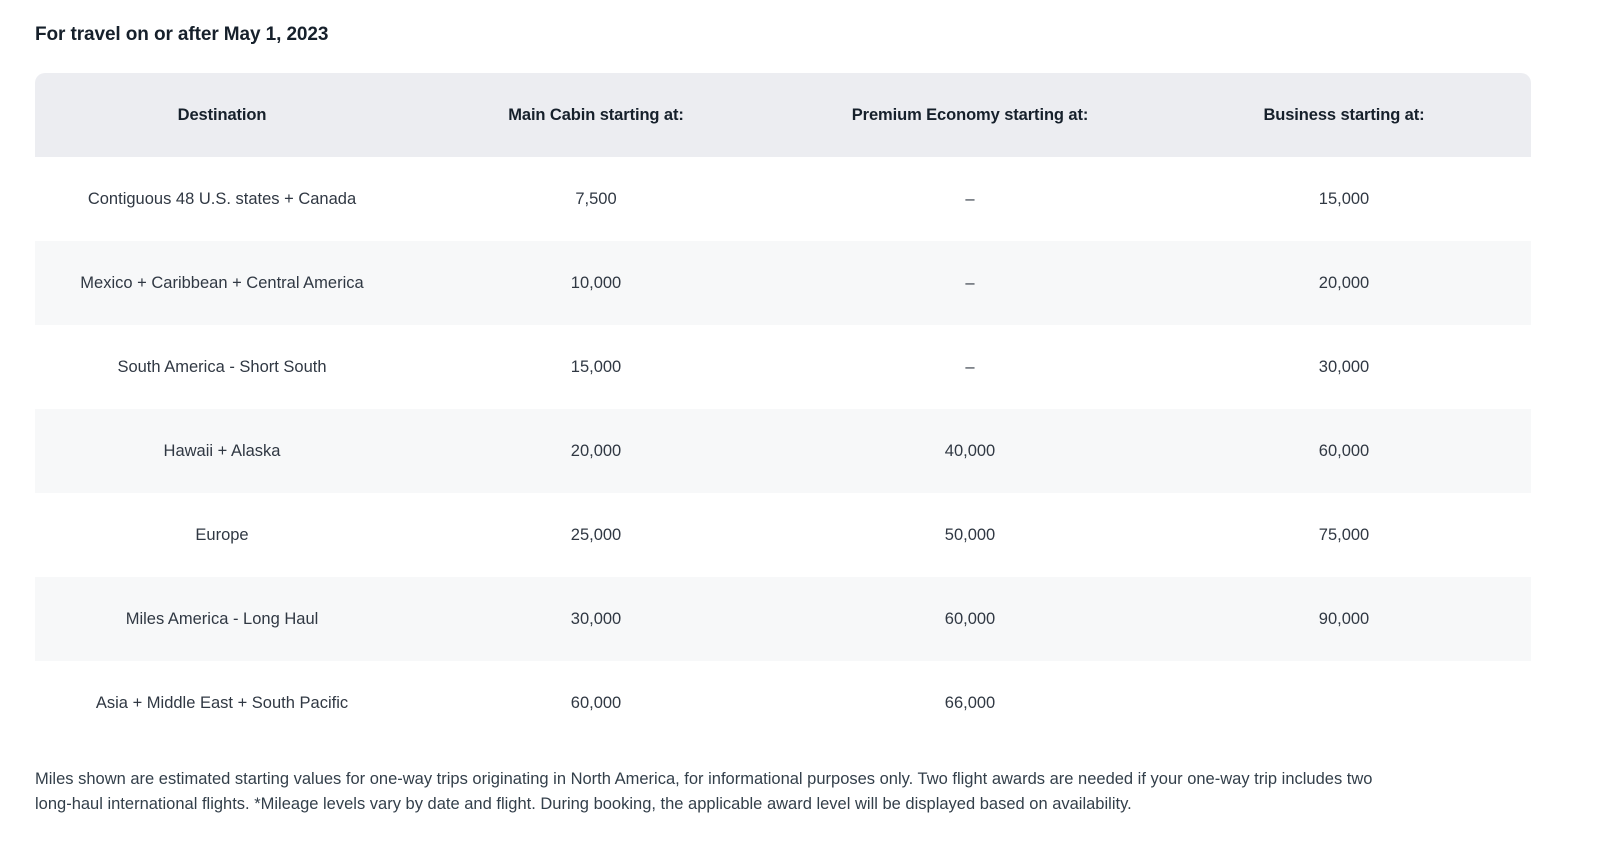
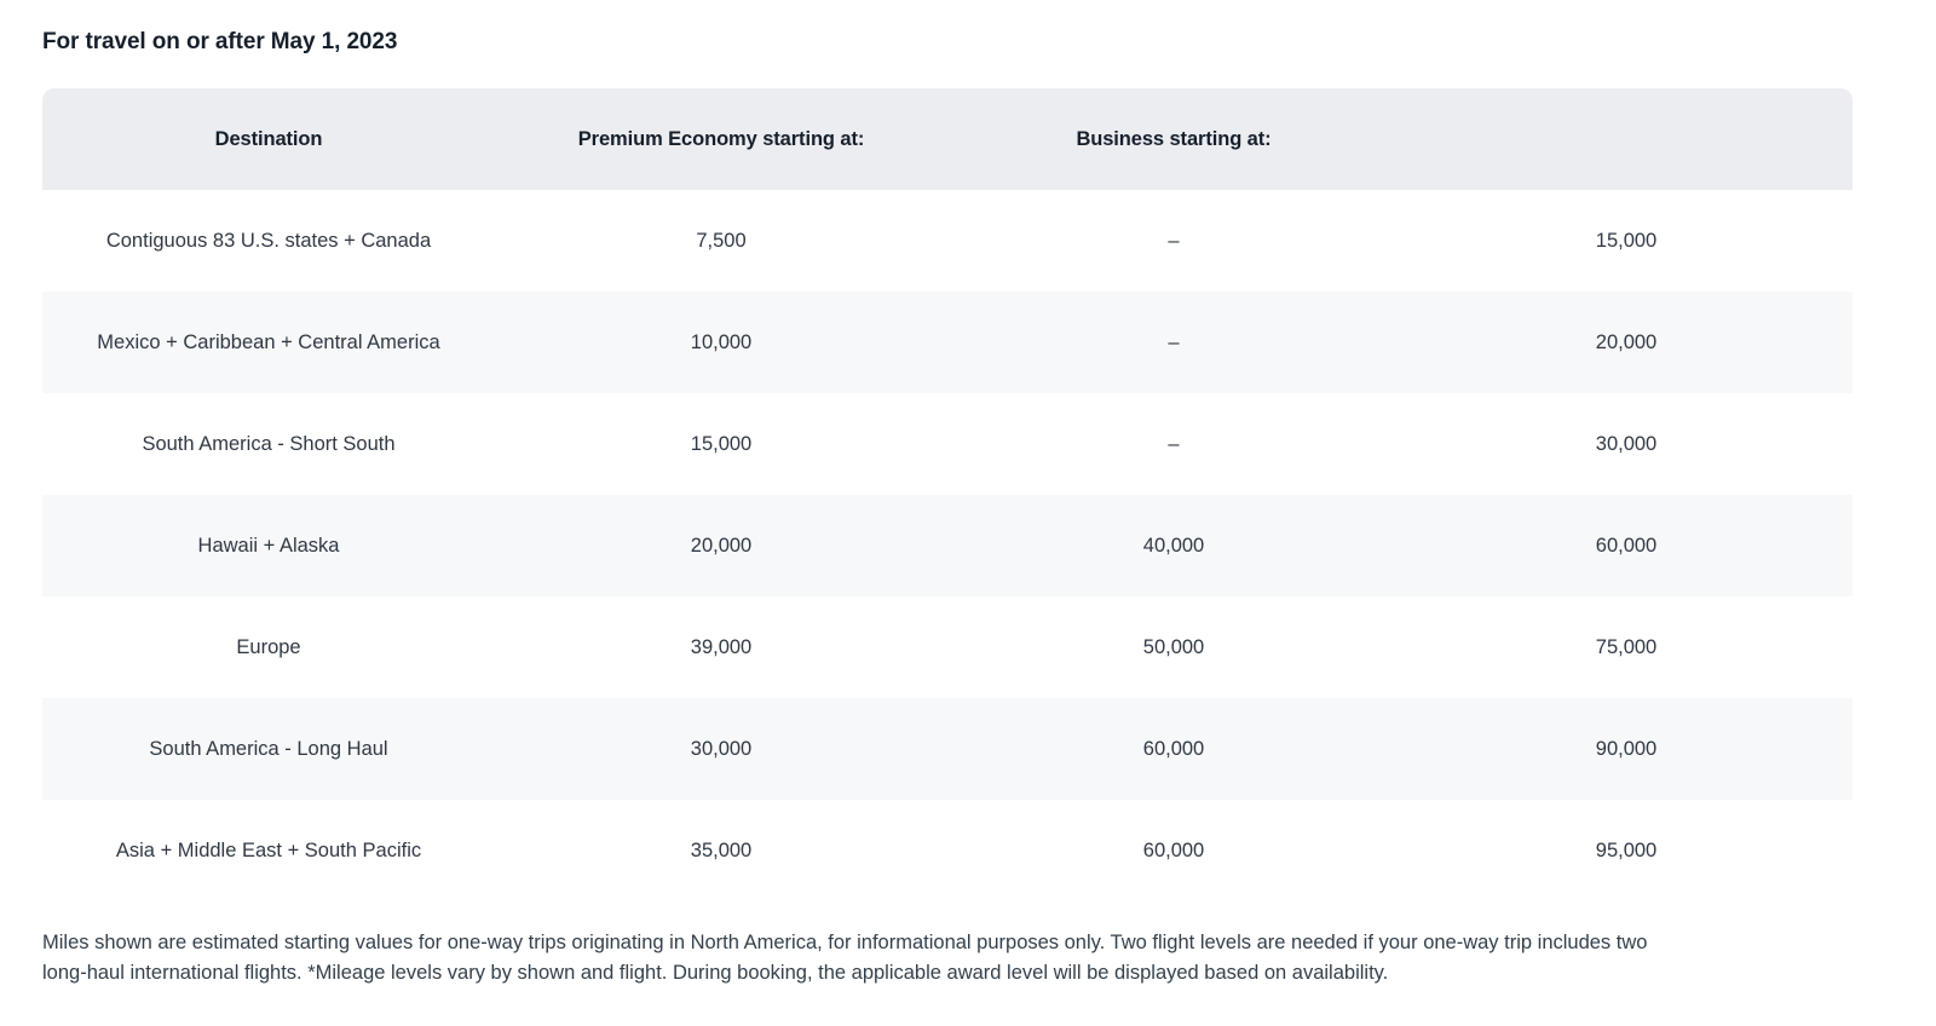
  For travel on or after May 1, 2023
  Destination
- Main Cabin starting at:
  Premium Economy starting at:
  Business starting at:
- Contiguous 48 U.S. states + Canada
+ Contiguous 83 U.S. states + Canada
  7,500
  –
  15,000
  Mexico + Caribbean + Central America
  10,000
  –
  20,000
  South America - Short South
  15,000
  –
  30,000
  Hawaii + Alaska
  20,000
  40,000
  60,000
  Europe
- 25,000
+ 39,000
  50,000
  75,000
- Miles America - Long Haul
+ South America - Long Haul
  30,000
  60,000
  90,000
  Asia + Middle East + South Pacific
+ 35,000
  60,000
- 66,000
+ 95,000
- Miles shown are estimated starting values for one-way trips originating in North America, for informational purposes only. Two flight awards are needed if your one-way trip includes two
+ Miles shown are estimated starting values for one-way trips originating in North America, for informational purposes only. Two flight levels are needed if your one-way trip includes two
- long-haul international flights. *Mileage levels vary by date and flight. During booking, the applicable award level will be displayed based on availability.
+ long-haul international flights. *Mileage levels vary by shown and flight. During booking, the applicable award level will be displayed based on availability.
